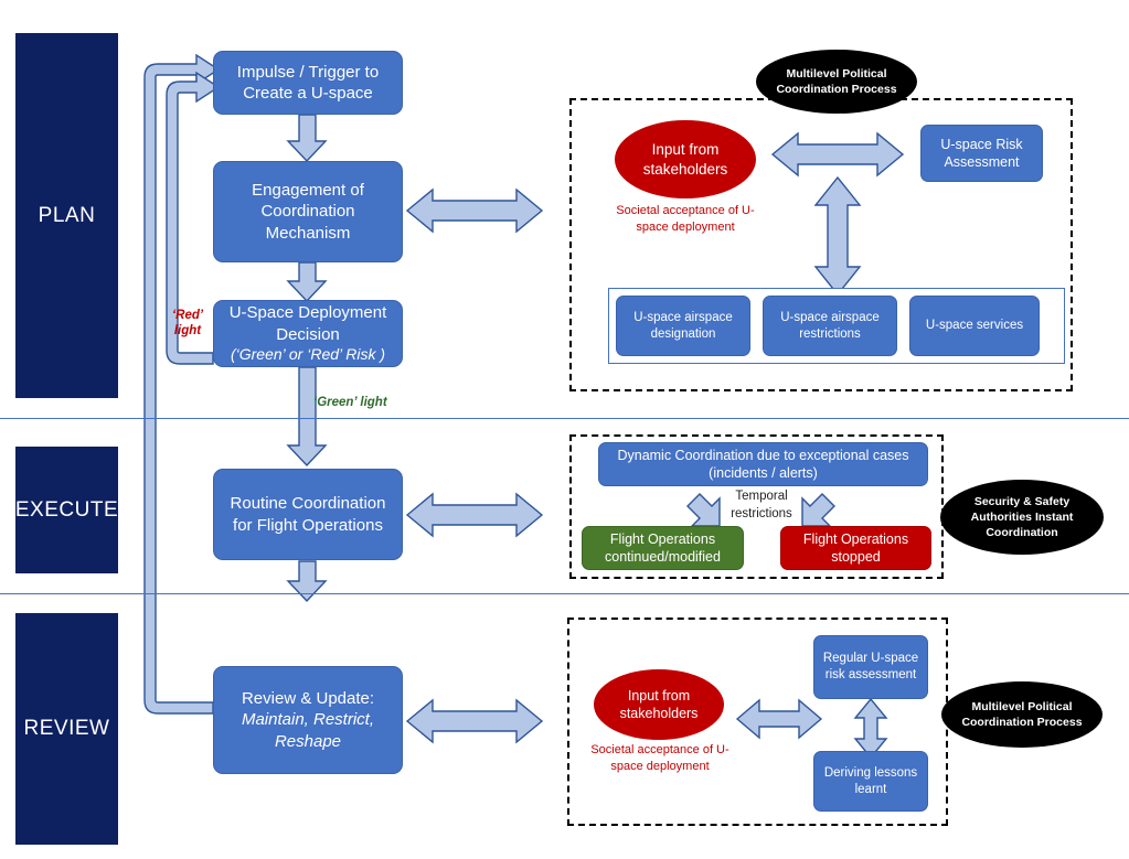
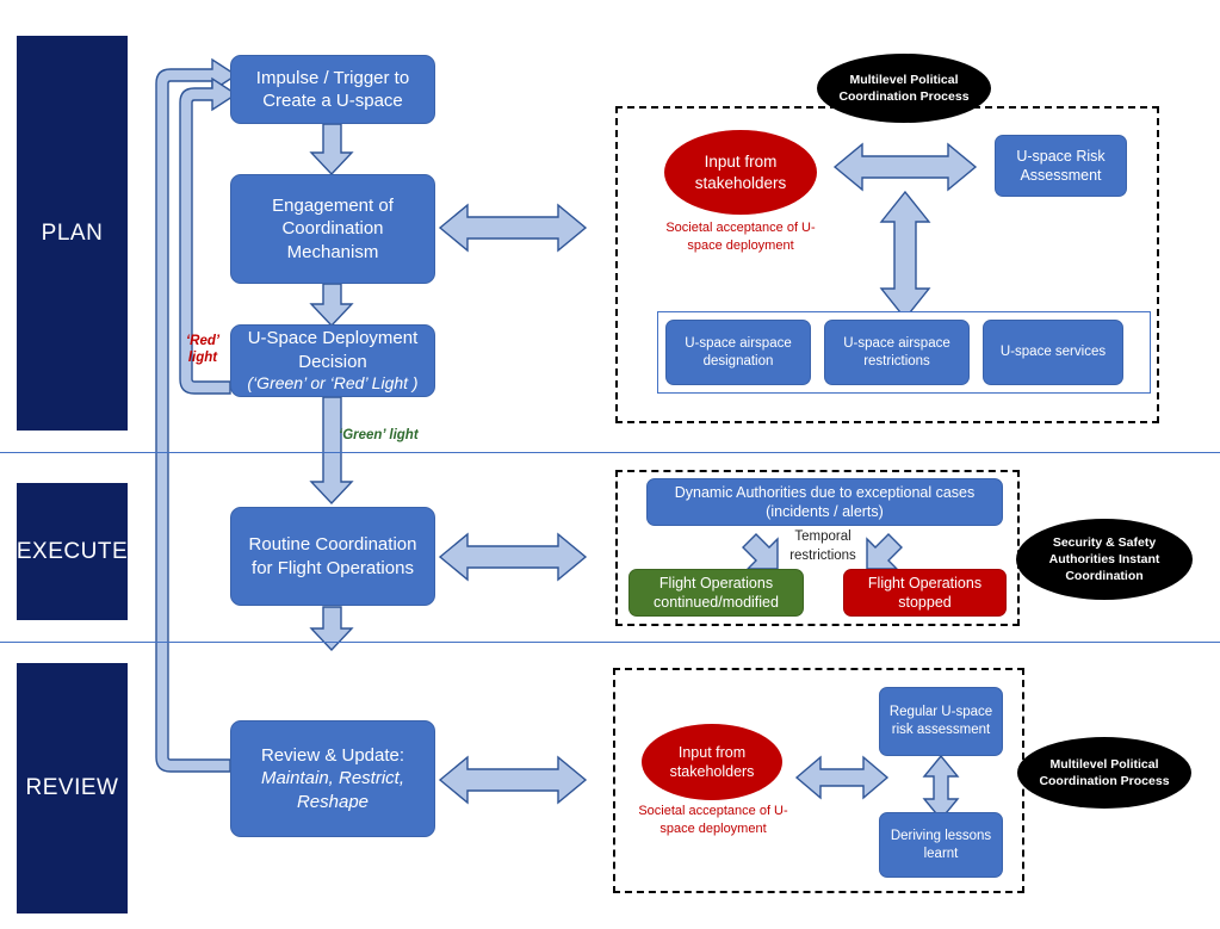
  PLAN
  EXECUTE
  REVIEW
  Impulse / Trigger to Create a U-space
  Engagement of Coordination Mechanism
  U-Space Deployment Decision
- (‘Green’ or ‘Red’ Risk )
+ (‘Green’ or ‘Red’ Light )
  ‘Red’ light
  ‘Green’ light
  Multilevel Political Coordination Process
  Input from stakeholders
  Societal acceptance of U-space deployment
  U-space Risk Assessment
  U-space airspace designation
  U-space airspace restrictions
  U-space services
  Routine Coordination for Flight Operations
- Dynamic Coordination due to exceptional cases
+ Dynamic Authorities due to exceptional cases
  (incidents / alerts)
  Temporal restrictions
  Flight Operations continued/modified
  Flight Operations stopped
  Security & Safety Authorities Instant Coordination
  Review & Update:
  Maintain, Restrict, Reshape
  Input from stakeholders
  Societal acceptance of U-space deployment
  Regular U-space risk assessment
  Deriving lessons learnt
  Multilevel Political Coordination Process
